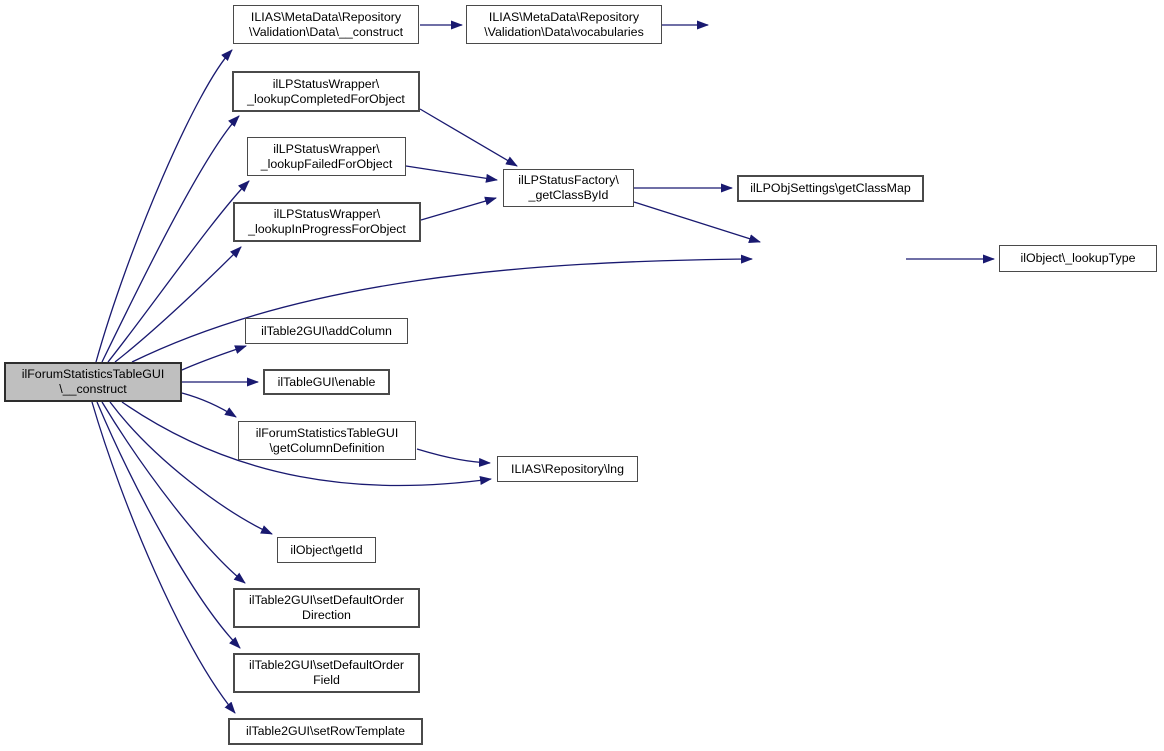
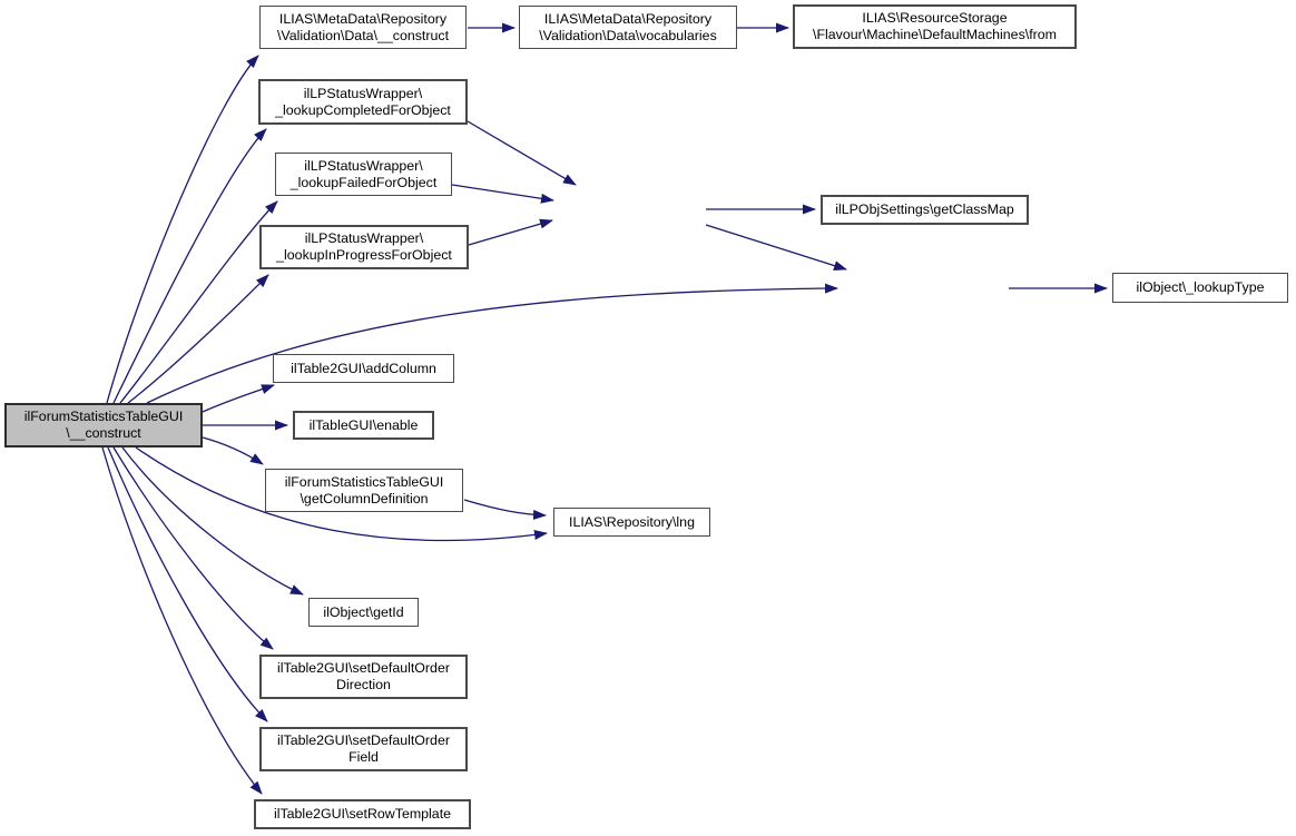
  ilForumStatisticsTableGUI
  \__construct
  ILIAS\MetaData\Repository
  \Validation\Data\__construct
  ILIAS\MetaData\Repository
  \Validation\Data\vocabularies
+ ILIAS\ResourceStorage
+ \Flavour\Machine\DefaultMachines\from
  ilLPStatusWrapper\
  _lookupCompletedForObject
  ilLPStatusWrapper\
  _lookupFailedForObject
  ilLPStatusWrapper\
  _lookupInProgressForObject
- ilLPStatusFactory\
- _getClassById
  ilLPObjSettings\getClassMap
  ilObject\_lookupType
  ilTable2GUI\addColumn
  ilTableGUI\enable
  ilForumStatisticsTableGUI
  \getColumnDefinition
  ILIAS\Repository\lng
  ilObject\getId
  ilTable2GUI\setDefaultOrder
  Direction
  ilTable2GUI\setDefaultOrder
  Field
  ilTable2GUI\setRowTemplate
